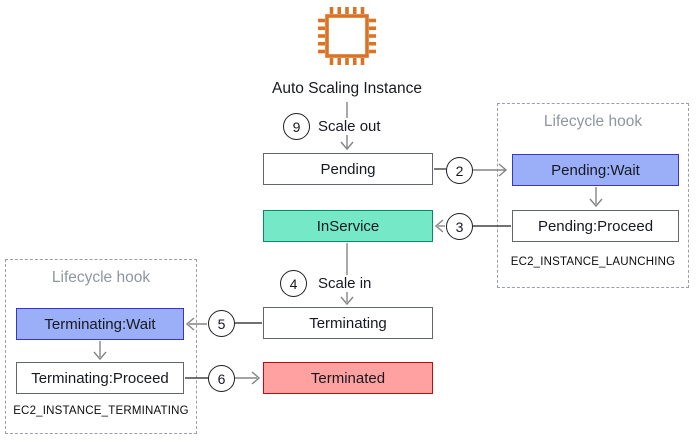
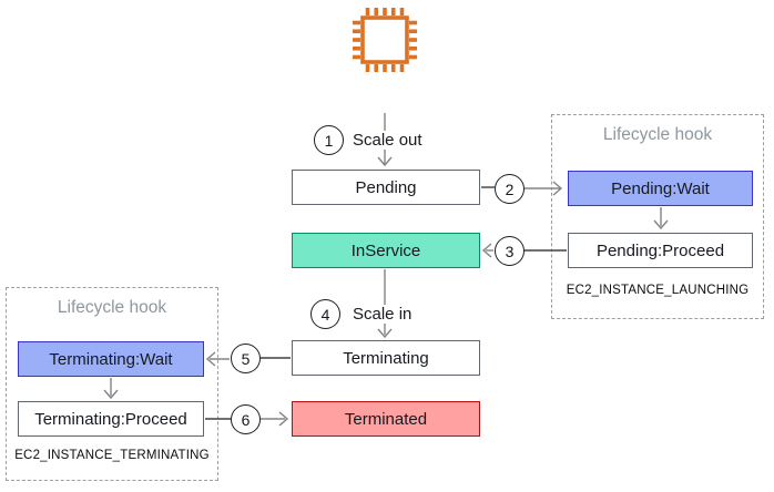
- Auto Scaling Instance
  Lifecycle hook
  EC2_INSTANCE_LAUNCHING
  Lifecycle hook
  EC2_INSTANCE_TERMINATING
  Pending
  InService
  Terminating
  Terminated
  Pending:Wait
  Pending:Proceed
  Terminating:Wait
  Terminating:Proceed
- 9
+ 1
  2
  3
  4
  5
  6
  Scale out
  Scale in
